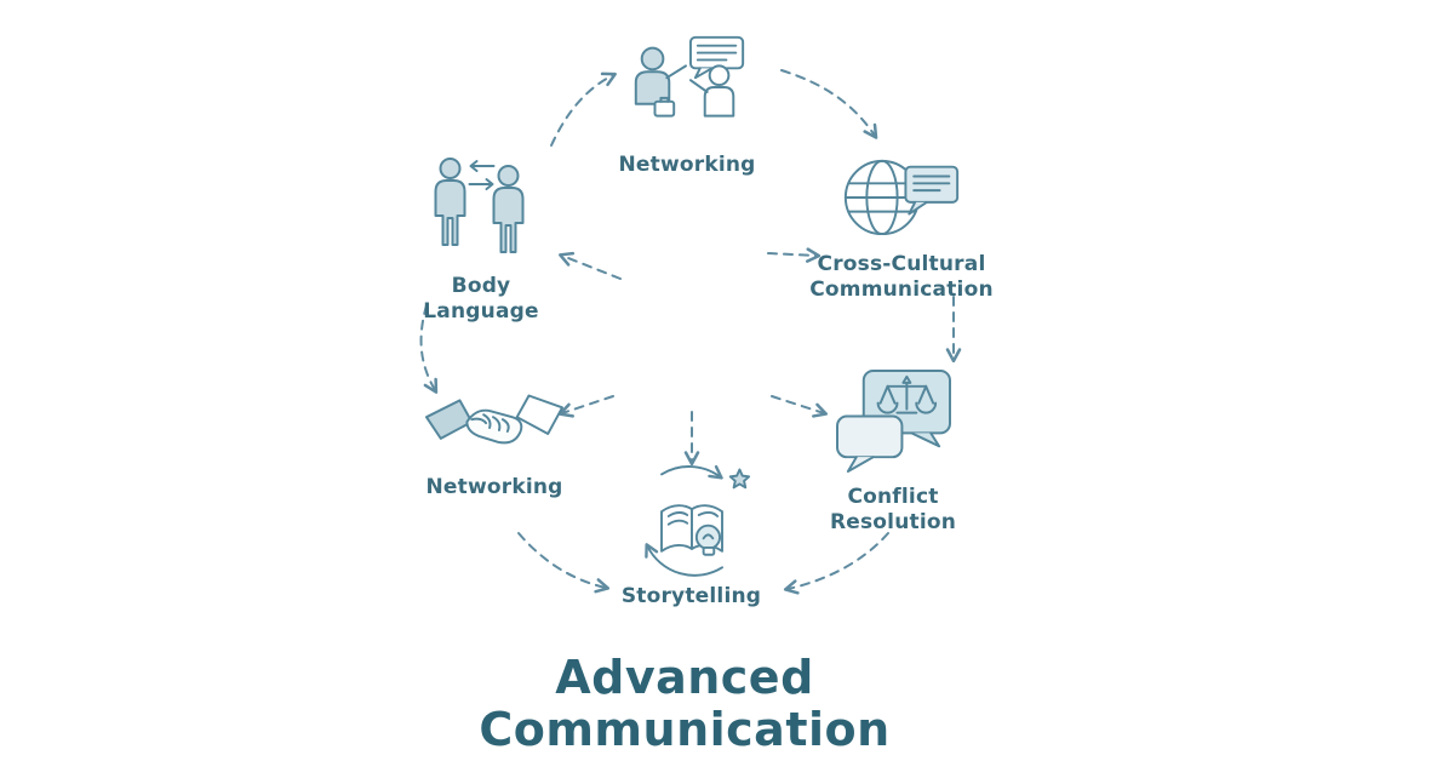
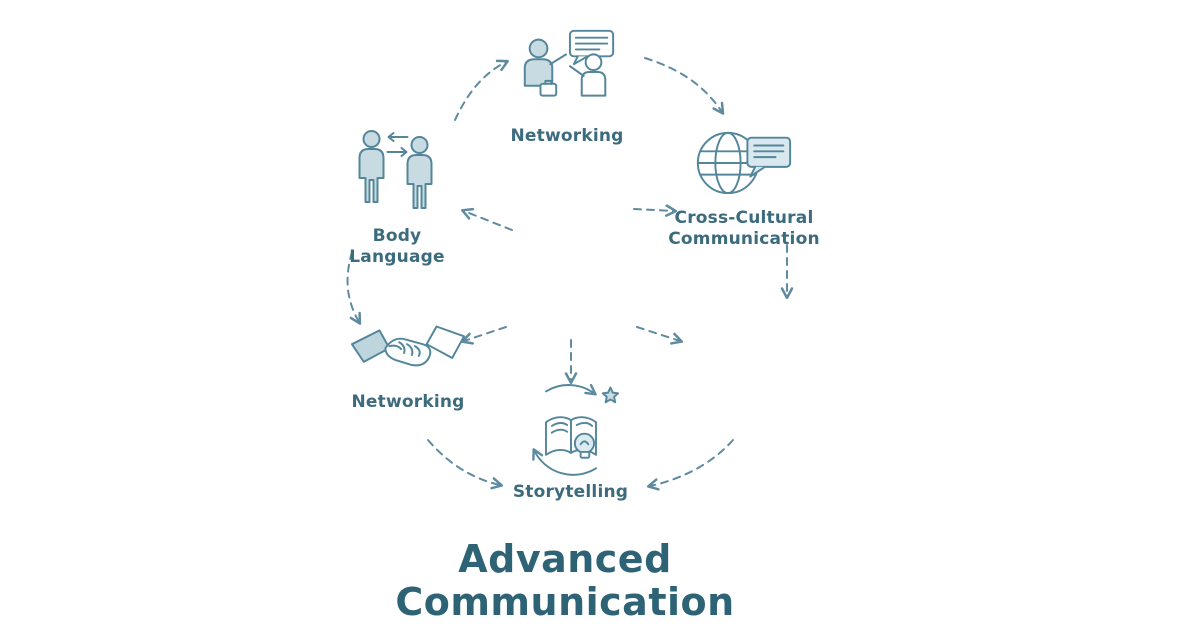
  Networking
  Cross-Cultural
  Communication
- Conflict Resolution
  Storytelling
  Networking
  Body Language
  Advanced
  Communication
